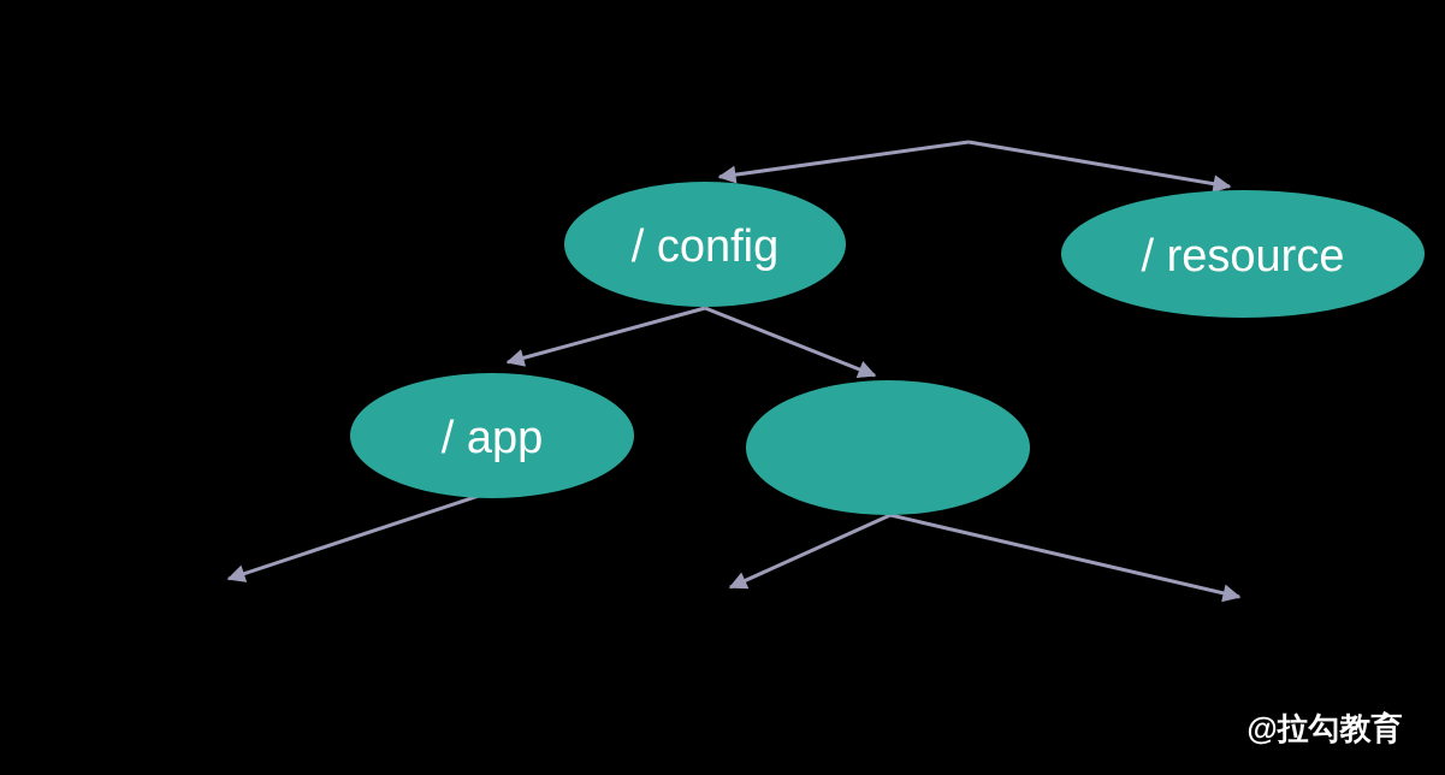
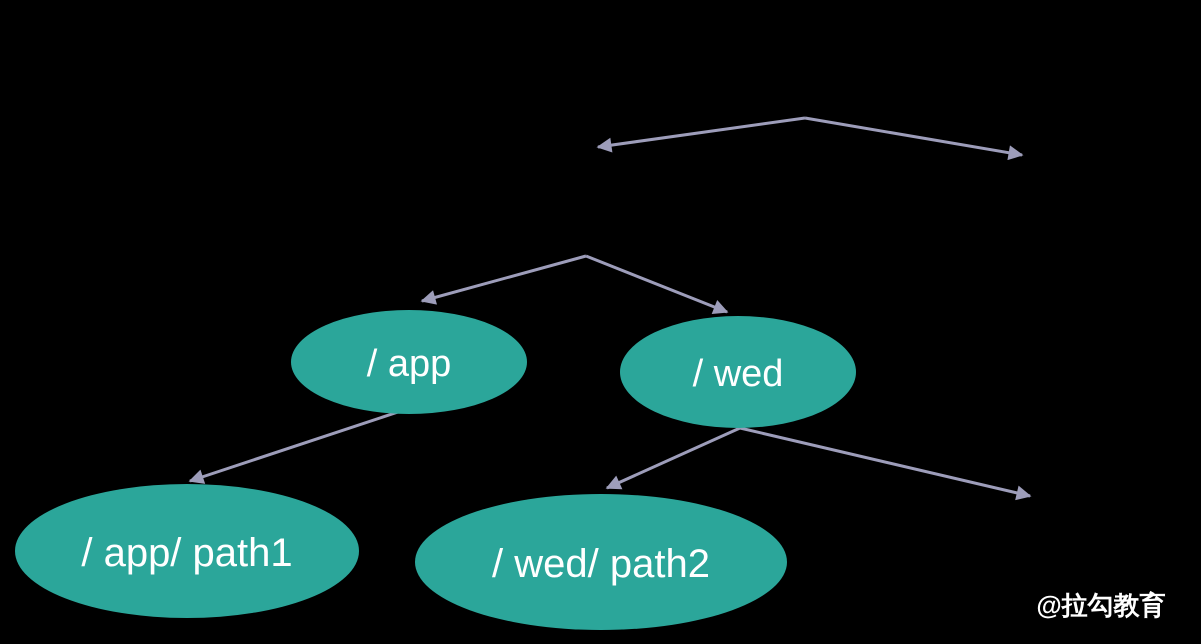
- / config
- / resource
  / app
+ / wed
+ / app/ path1
+ / wed/ path2
  @拉勾教育
